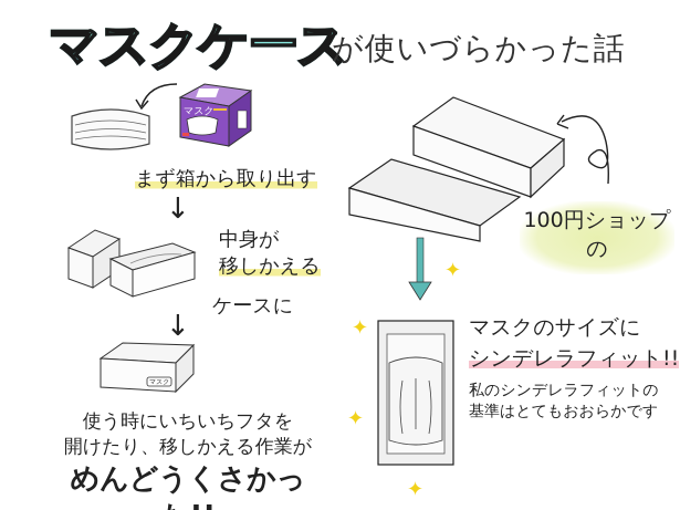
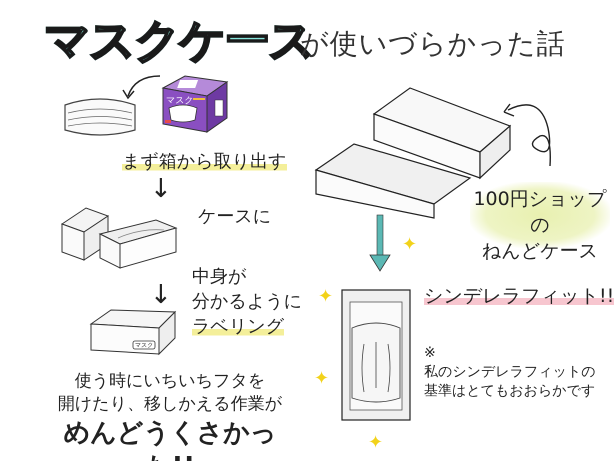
  マスクケース
  が使いづらかった話
  マスク
  まず箱から取り出す
  ↓
- 中身が
+ ケースに
- 移しかえる
  ↓
- ケースに
+ 中身が
+ 分かるように
+ ラベリング
  使う時にいちいちフタを
  開けたり、移しかえる作業が
  めんどうくさかっ
  100円ショップの
+ ねんどケース
  ✦
  ✦
  ✦
  ✦
- マスクのサイズに
  シンデレラフィット!!
+ ※
  私のシンデレラフィットの
  基準はとてもおおらかです
